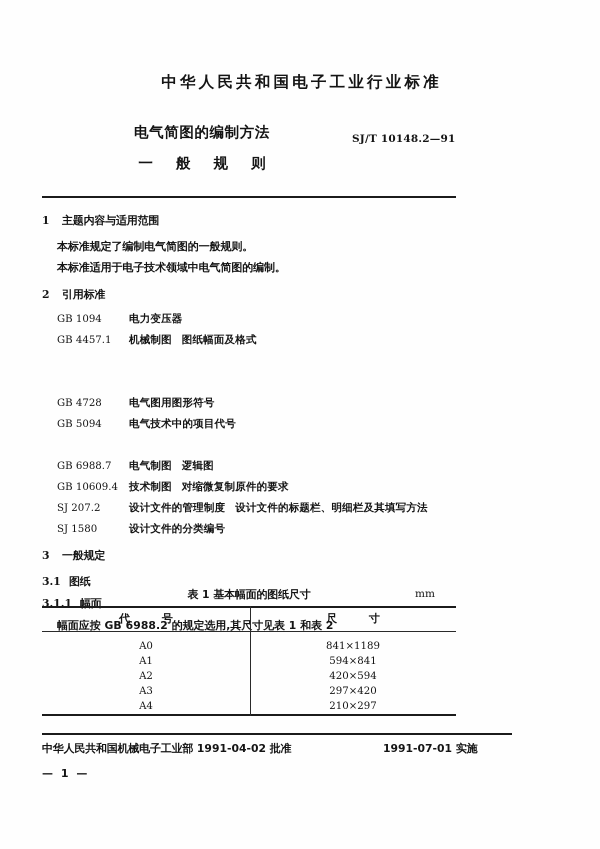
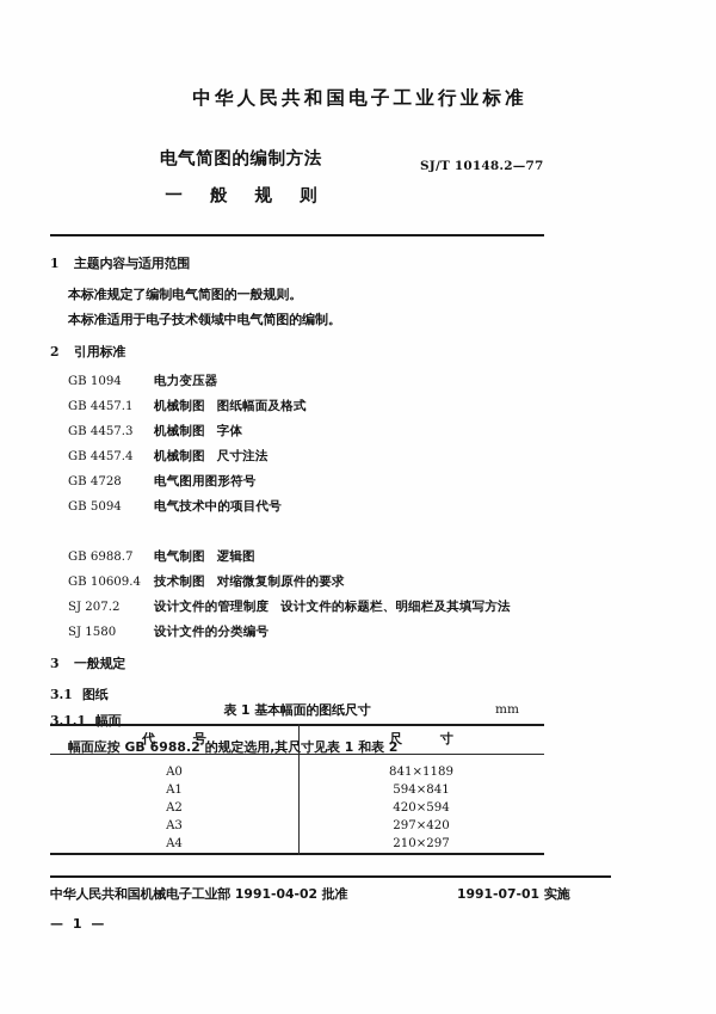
  中华人民共和国电子工业行业标准
  电气简图的编制方法
  一 般 规 则
- SJ/T 10148.2—91
+ SJ/T 10148.2—77
  1 主题内容与适用范围
  本标准规定了编制电气简图的一般规则。
  本标准适用于电子技术领域中电气简图的编制。
  2 引用标准
  GB 1094 电力变压器
  GB 4457.1 机械制图 图纸幅面及格式
+ GB 4457.3 机械制图 字体
+ GB 4457.4 机械制图 尺寸注法
  GB 4728 电气图用图形符号
  GB 5094 电气技术中的项目代号
  GB 6988.7 电气制图 逻辑图
  GB 10609.4 技术制图 对缩微复制原件的要求
  SJ 207.2 设计文件的管理制度 设计文件的标题栏、明细栏及其填写方法
  SJ 1580 设计文件的分类编号
  3 一般规定
  3.1 图纸
  3.1.1 幅面
  幅面应按 GB 6988.2 的规定选用,其尺寸见表 1 和表 2
  表 1 基本幅面的图纸尺寸
  mm
  代 号
  尺 寸
  A0
  841×1189
  A1
  594×841
  A2
  420×594
  A3
  297×420
  A4
  210×297
  中华人民共和国机械电子工业部 1991-04-02 批准
  1991-07-01 实施
  — 1 —
